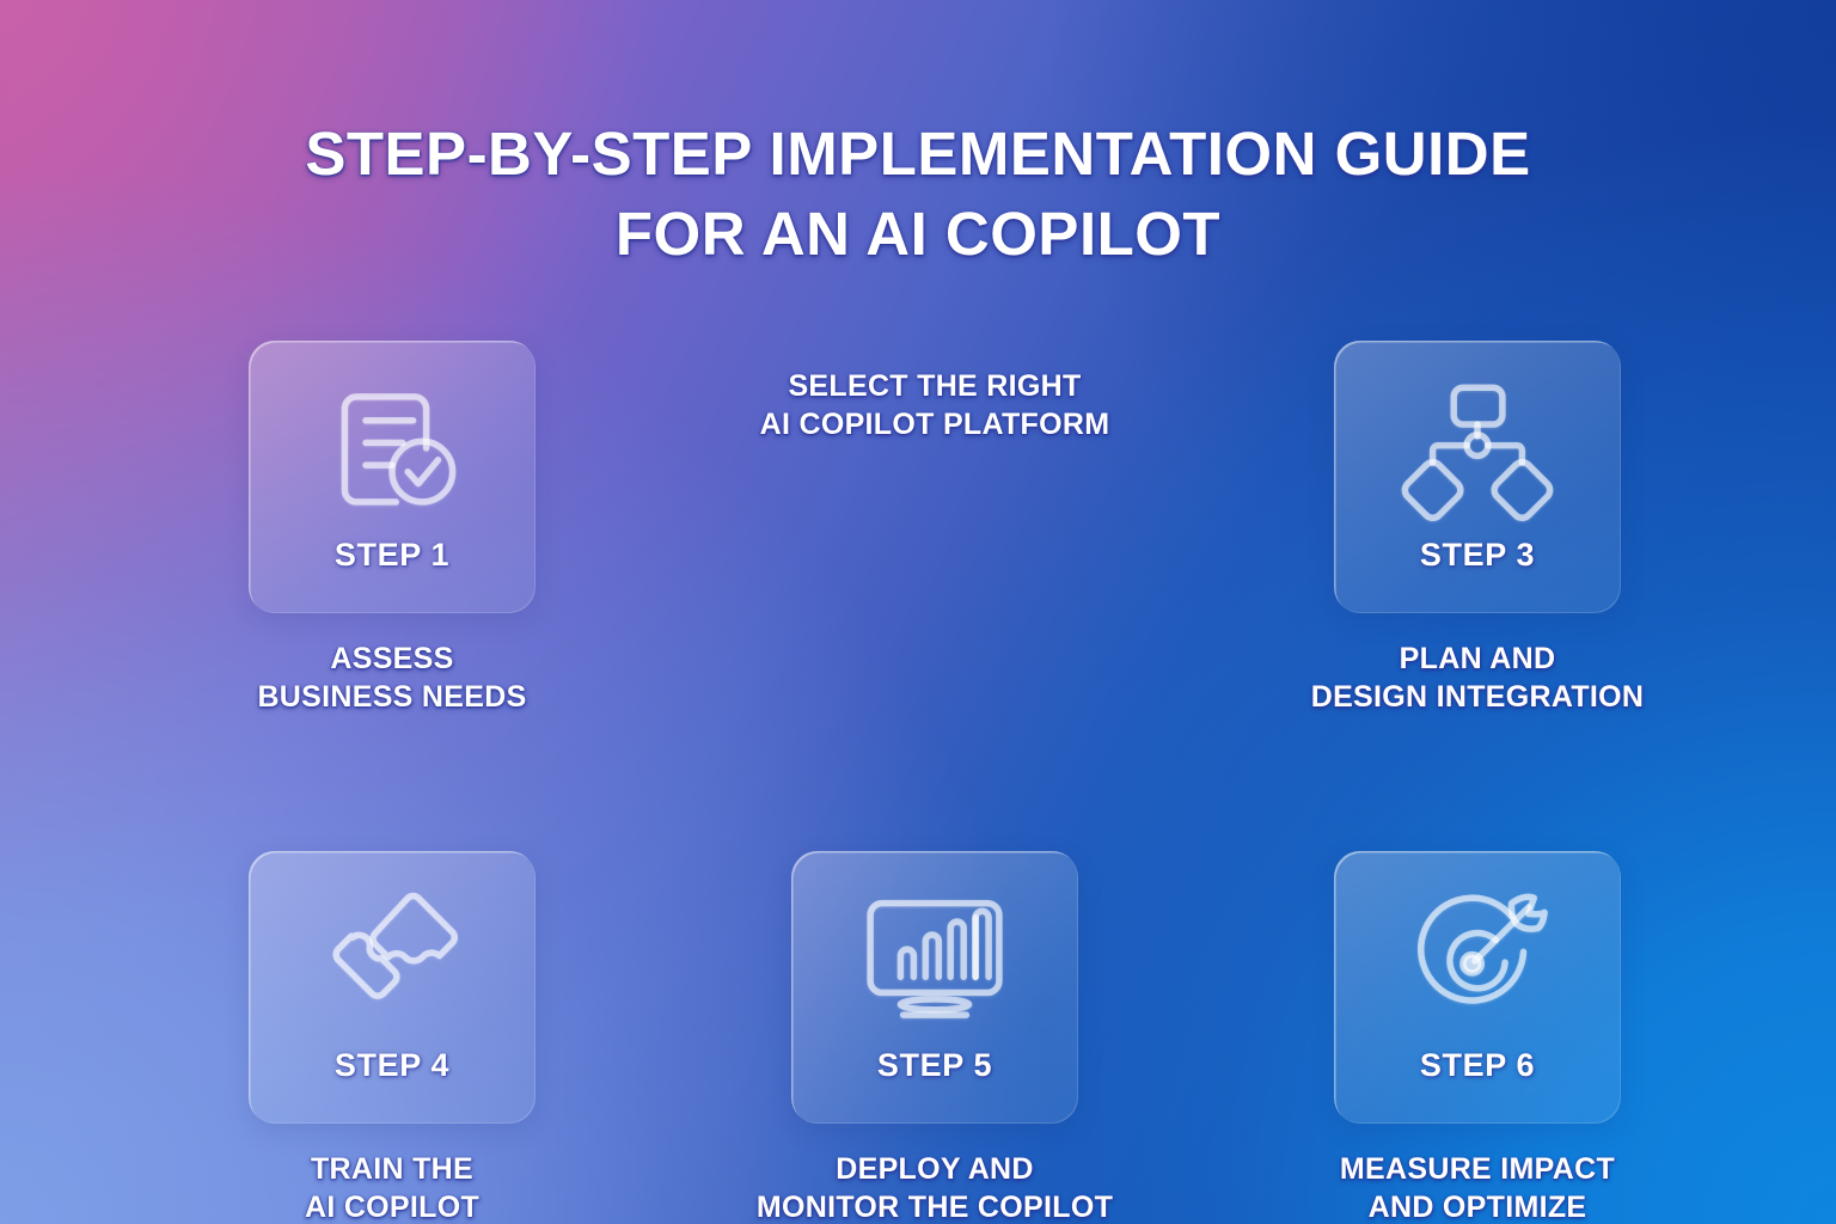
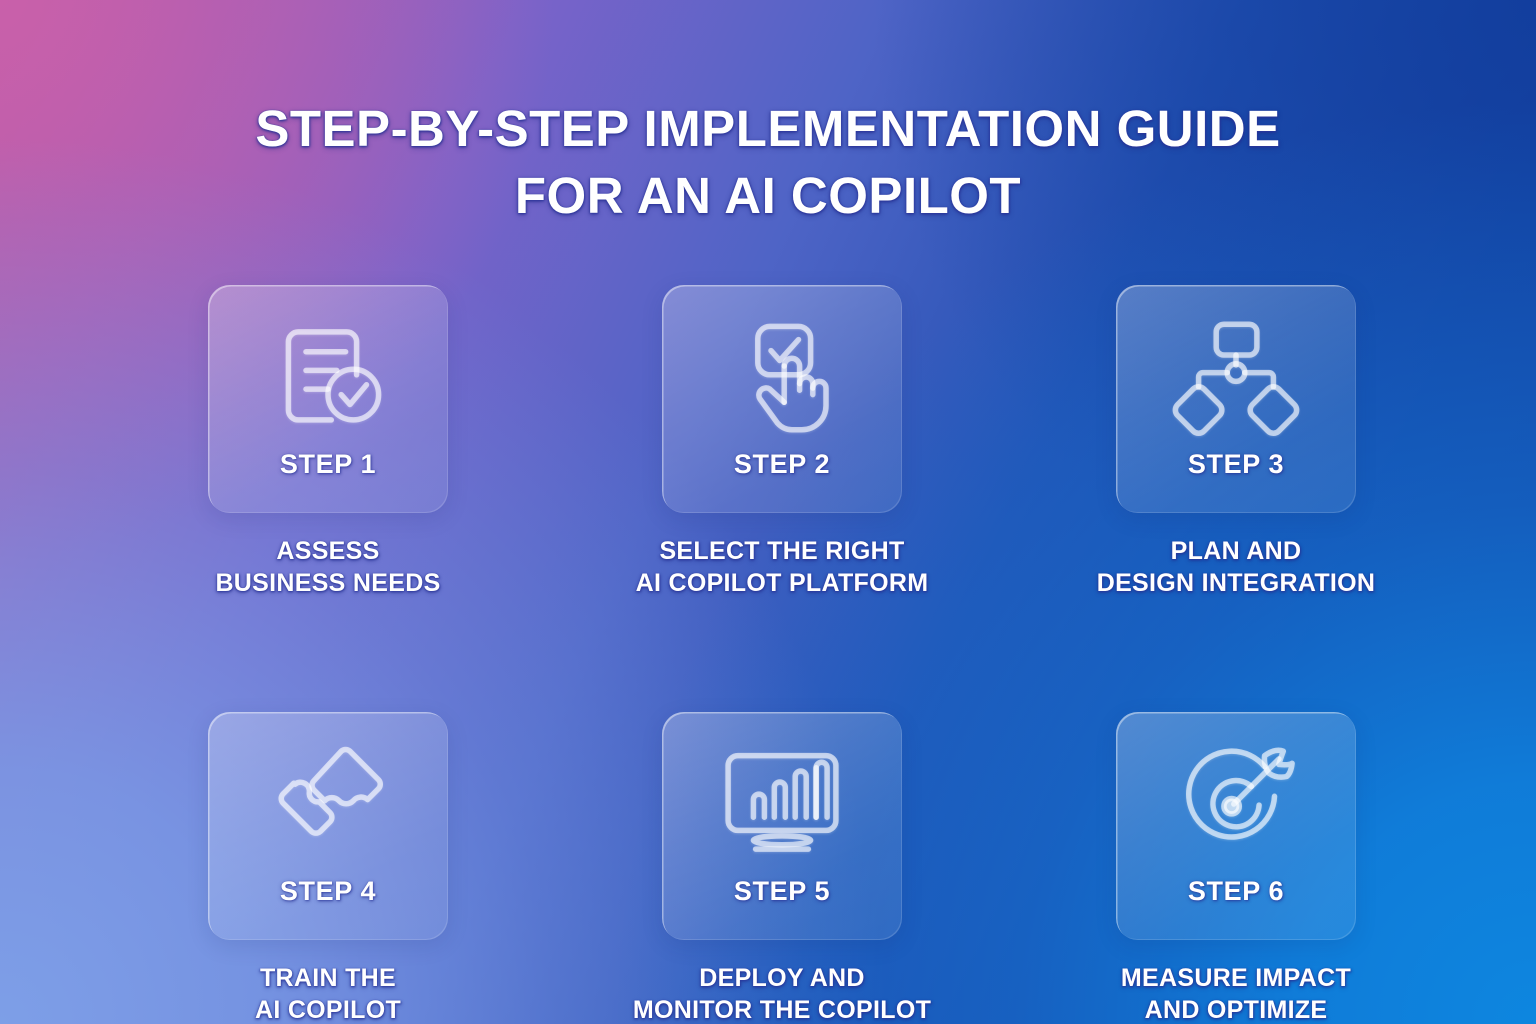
  STEP-BY-STEP IMPLEMENTATION GUIDE
  FOR AN AI COPILOT
  STEP 1
  ASSESS
  BUSINESS NEEDS
+ STEP 2
  SELECT THE RIGHT
  AI COPILOT PLATFORM
  STEP 3
  PLAN AND
  DESIGN INTEGRATION
  STEP 4
  TRAIN THE
  AI COPILOT
  STEP 5
  DEPLOY AND
  MONITOR THE COPILOT
  STEP 6
  MEASURE IMPACT
  AND OPTIMIZE
